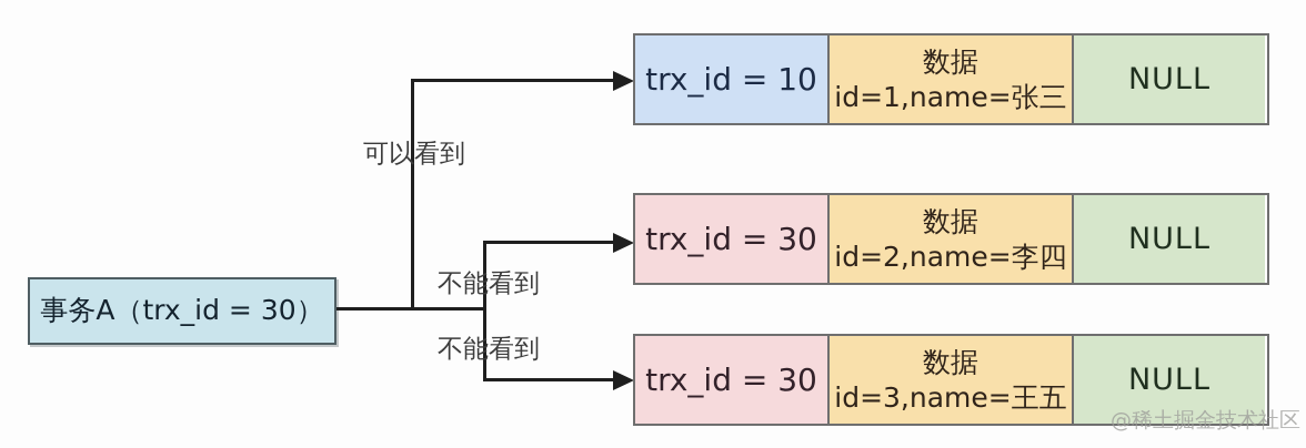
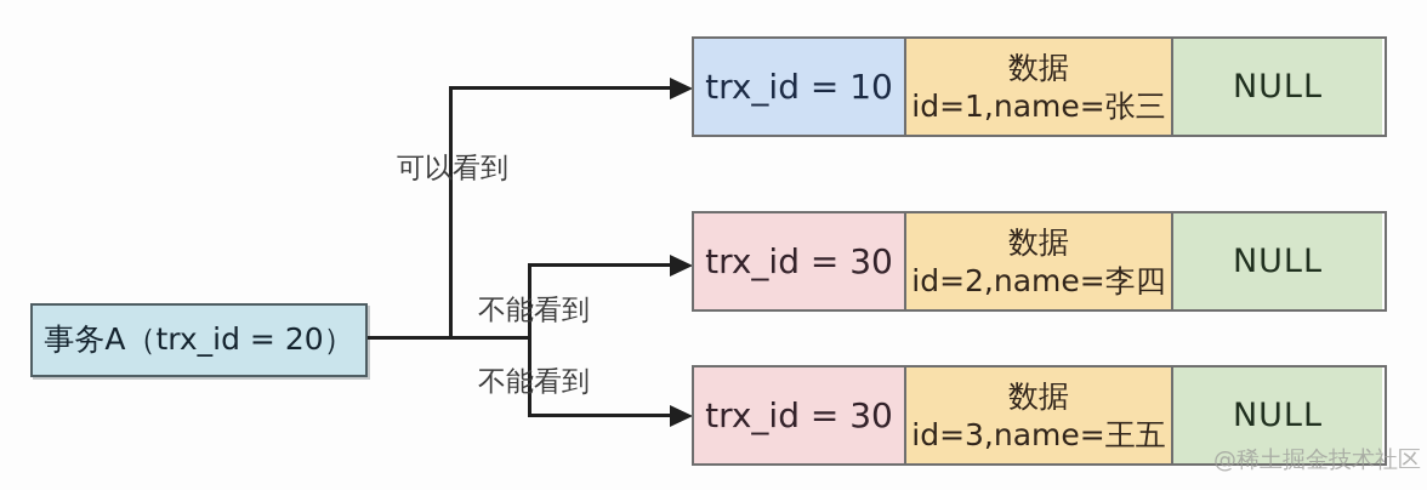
- 事务A（trx_id = 30）
+ 事务A（trx_id = 20）
  可以看到
  不能看到
  不能看到
  trx_id = 10
  数据
  id=1,name=张三
  NULL
  trx_id = 30
  数据
  id=2,name=李四
  NULL
  trx_id = 30
  数据
  id=3,name=王五
  NULL
  @稀土掘金技术社区
